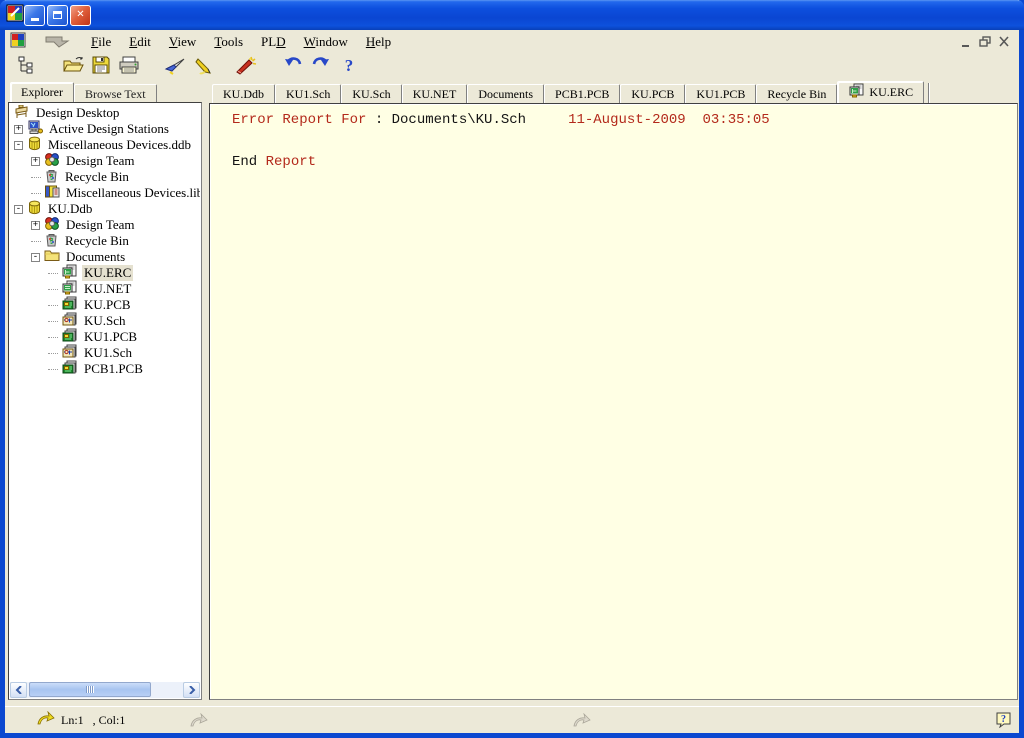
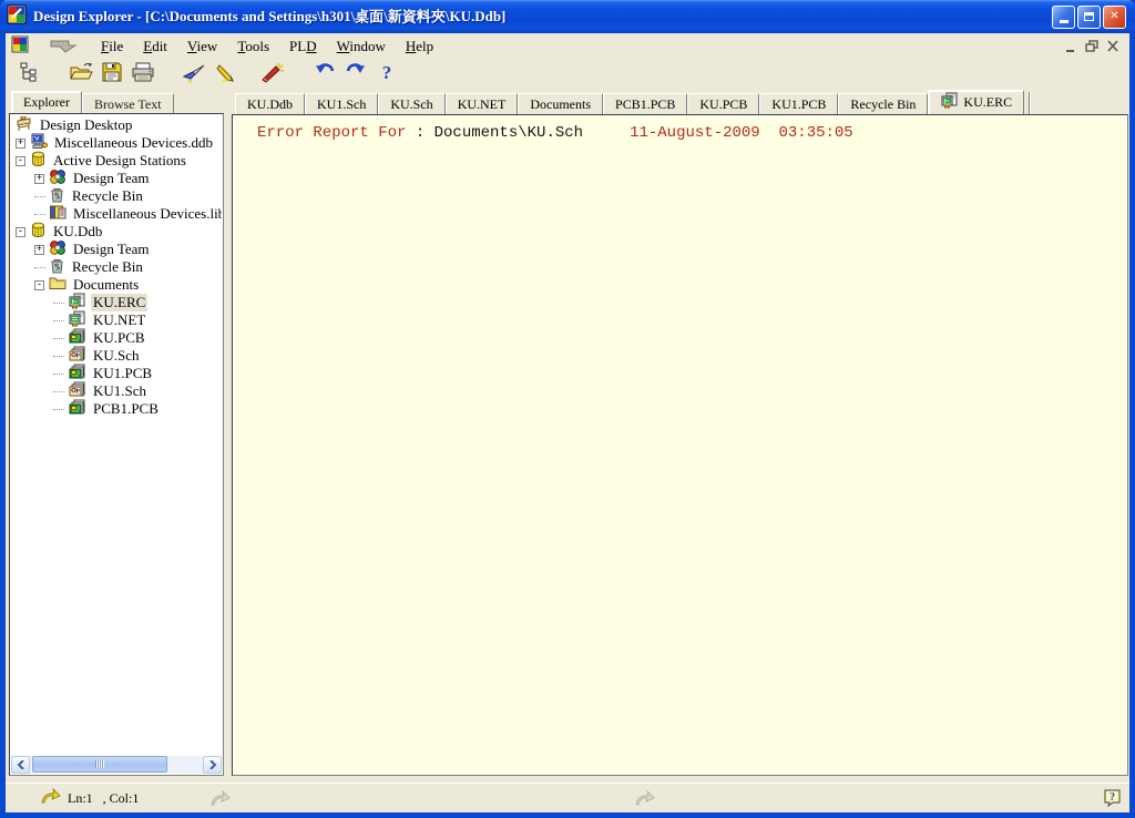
+ Design Explorer - [C:\Documents and Settings\h301\桌面\新資料夾\KU.Ddb]
  ×
  File
  Edit
  View
  Tools
  PLD
  Window
  Help
  ?
  Explorer
  Browse Text
  Design Desktop
  +
- Active Design Stations
+ Miscellaneous Devices.ddb
  -
- Miscellaneous Devices.ddb
+ Active Design Stations
  +
  Design Team
  Recycle Bin
  Miscellaneous Devices.lib
  -
  KU.Ddb
  +
  Design Team
  Recycle Bin
  -
  Documents
  KU.ERC
  KU.NET
  KU.PCB
  KU.Sch
  KU1.PCB
  KU1.Sch
  PCB1.PCB
  KU.Ddb
  KU1.Sch
  KU.Sch
  KU.NET
  Documents
  PCB1.PCB
  KU.PCB
  KU1.PCB
  Recycle Bin
  KU.ERC
  Error Report For : Documents\KU.Sch 11-August-2009 03:35:05
- End Report
  Ln:1 , Col:1
  ?
